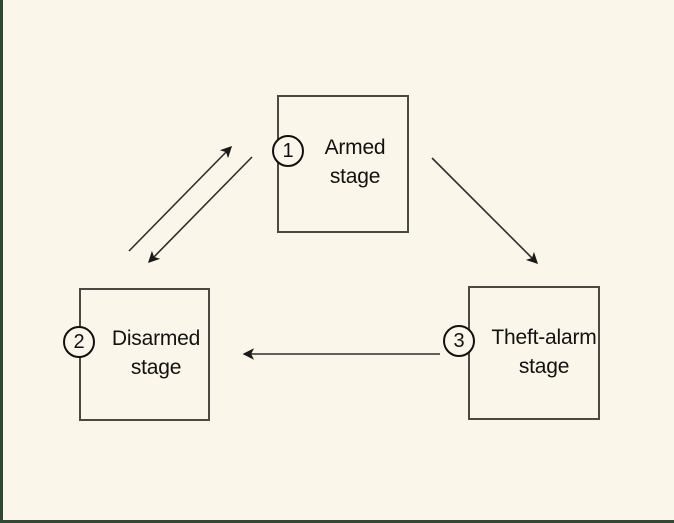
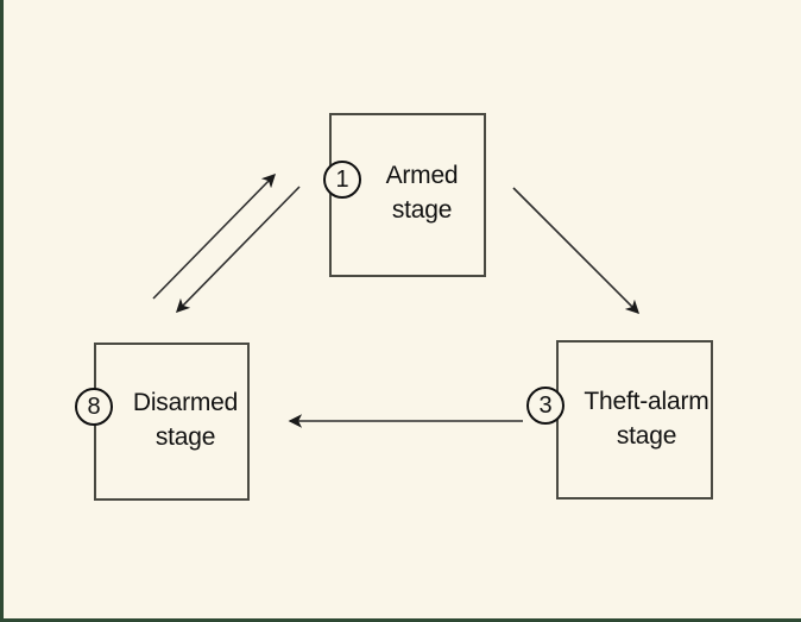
  Armed
  stage
  1
  Disarmed
  stage
- 2
+ 8
  Theft-alarm
  stage
  3
